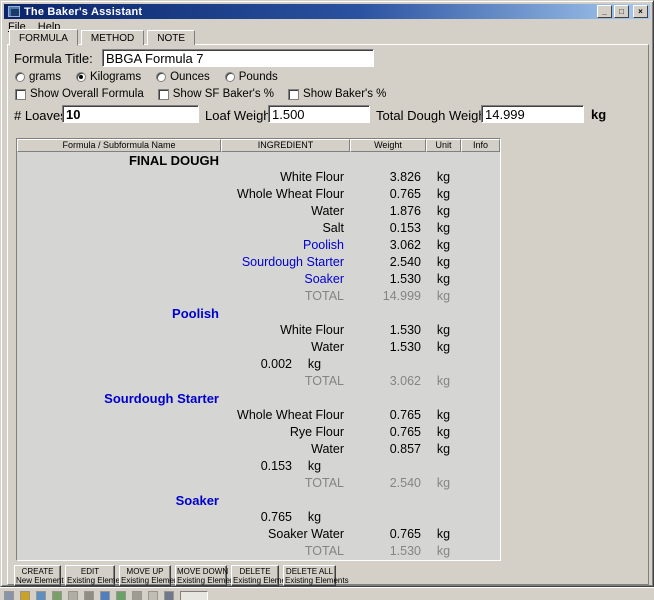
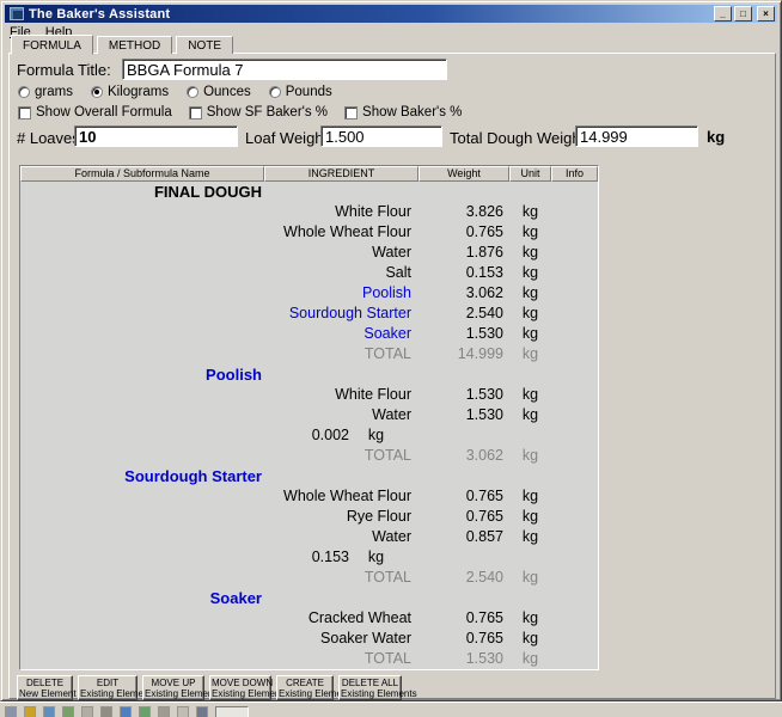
  The Baker's Assistant
  _
  □
  ×
  File
  Help
  FORMULA
  METHOD
  NOTE
  Formula Title:
  BBGA Formula 7
  grams
  Kilograms
  Ounces
  Pounds
  Show Overall Formula
  Show SF Baker's %
  Show Baker's %
  # Loave
  10
  Loaf Weigh
  1.500
  Total Dough Weig
  14.999
  kg
  Formula / Subformula Name
  INGREDIENT
  Weight
  Unit
  Info
  FINAL DOUGH
  White Flour
  3.826
  kg
  Whole Wheat Flour
  0.765
  kg
  Water
  1.876
  kg
  Salt
  0.153
  kg
  Poolish
  3.062
  kg
  Sourdough Starter
  2.540
  kg
  Soaker
  1.530
  kg
  TOTAL
  14.999
  kg
  Poolish
  White Flour
  1.530
  kg
  Water
  1.530
  kg
  0.002
  kg
  TOTAL
  3.062
  kg
  Sourdough Starter
  Whole Wheat Flour
  0.765
  kg
  Rye Flour
  0.765
  kg
  Water
  0.857
  kg
  0.153
  kg
  TOTAL
  2.540
  kg
  Soaker
+ Cracked Wheat
  0.765
  kg
  Soaker Water
  0.765
  kg
  TOTAL
  1.530
  kg
- CREATE
+ DELETE
  New Element
  EDIT
  Existing Eleme
  MOVE UP
  Existing Eleme
  MOVE DOWN
  Existing Eleme
- DELETE
+ CREATE
  Existing Elem
  DELETE ALL
  Existing Elements
